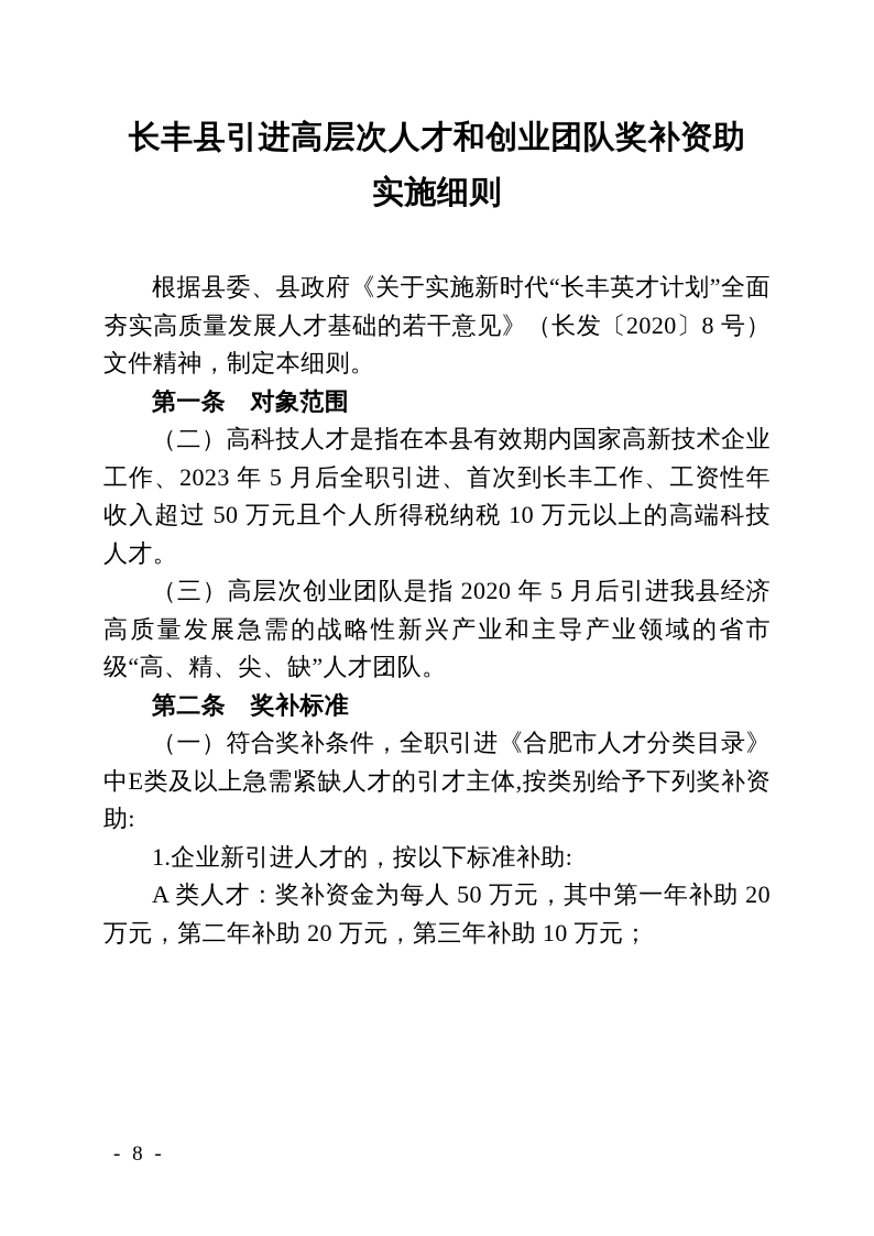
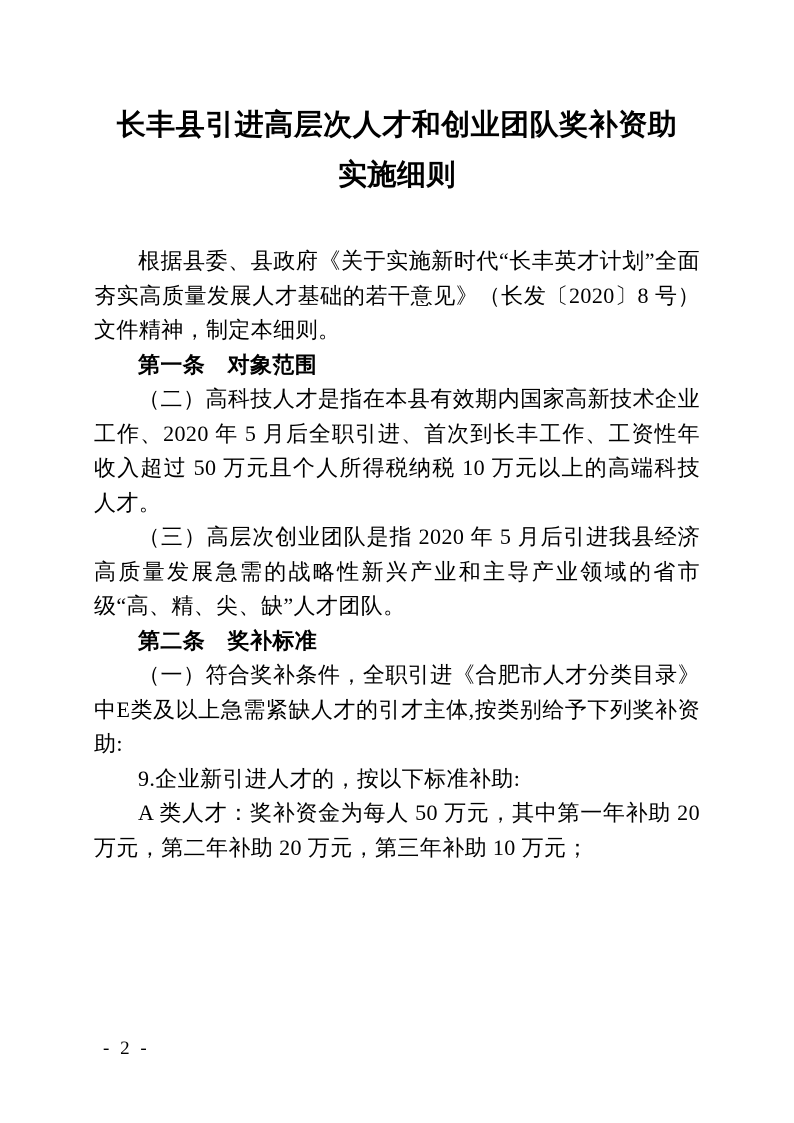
  长丰县引进高层次人才和创业团队奖补资助
  实施细则
  根据县委、县政府《关于实施新时代“长丰英才计划”全面夯实高质量发展人才基础的若干意见》（长发〔2020〕8 号）文件精神，制定本细则。
  第一条 对象范围
- （二）高科技人才是指在本县有效期内国家高新技术企业工作、2023 年 5 月后全职引进、首次到长丰工作、工资性年收入超过 50 万元且个人所得税纳税 10 万元以上的高端科技人才。
+ （二）高科技人才是指在本县有效期内国家高新技术企业工作、2020 年 5 月后全职引进、首次到长丰工作、工资性年收入超过 50 万元且个人所得税纳税 10 万元以上的高端科技人才。
  （三）高层次创业团队是指 2020 年 5 月后引进我县经济高质量发展急需的战略性新兴产业和主导产业领域的省市级“高、精、尖、缺”人才团队。
  第二条 奖补标准
  （一）符合奖补条件，全职引进《合肥市人才分类目录》中E类及以上急需紧缺人才的引才主体,按类别给予下列奖补资助:
- 1.企业新引进人才的，按以下标准补助:
+ 9.企业新引进人才的，按以下标准补助:
  A 类人才：奖补资金为每人 50 万元，其中第一年补助 20 万元，第二年补助 20 万元，第三年补助 10 万元；
- - 8 -
+ - 2 -
